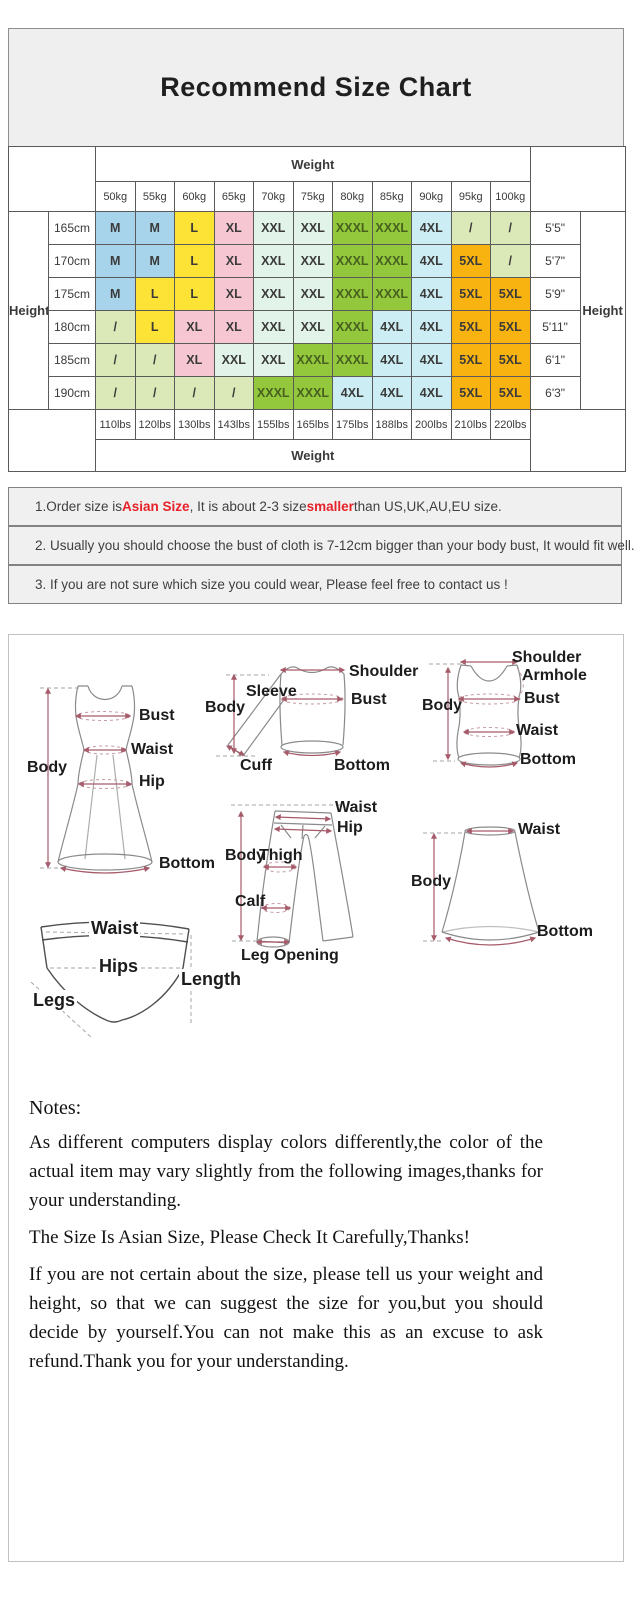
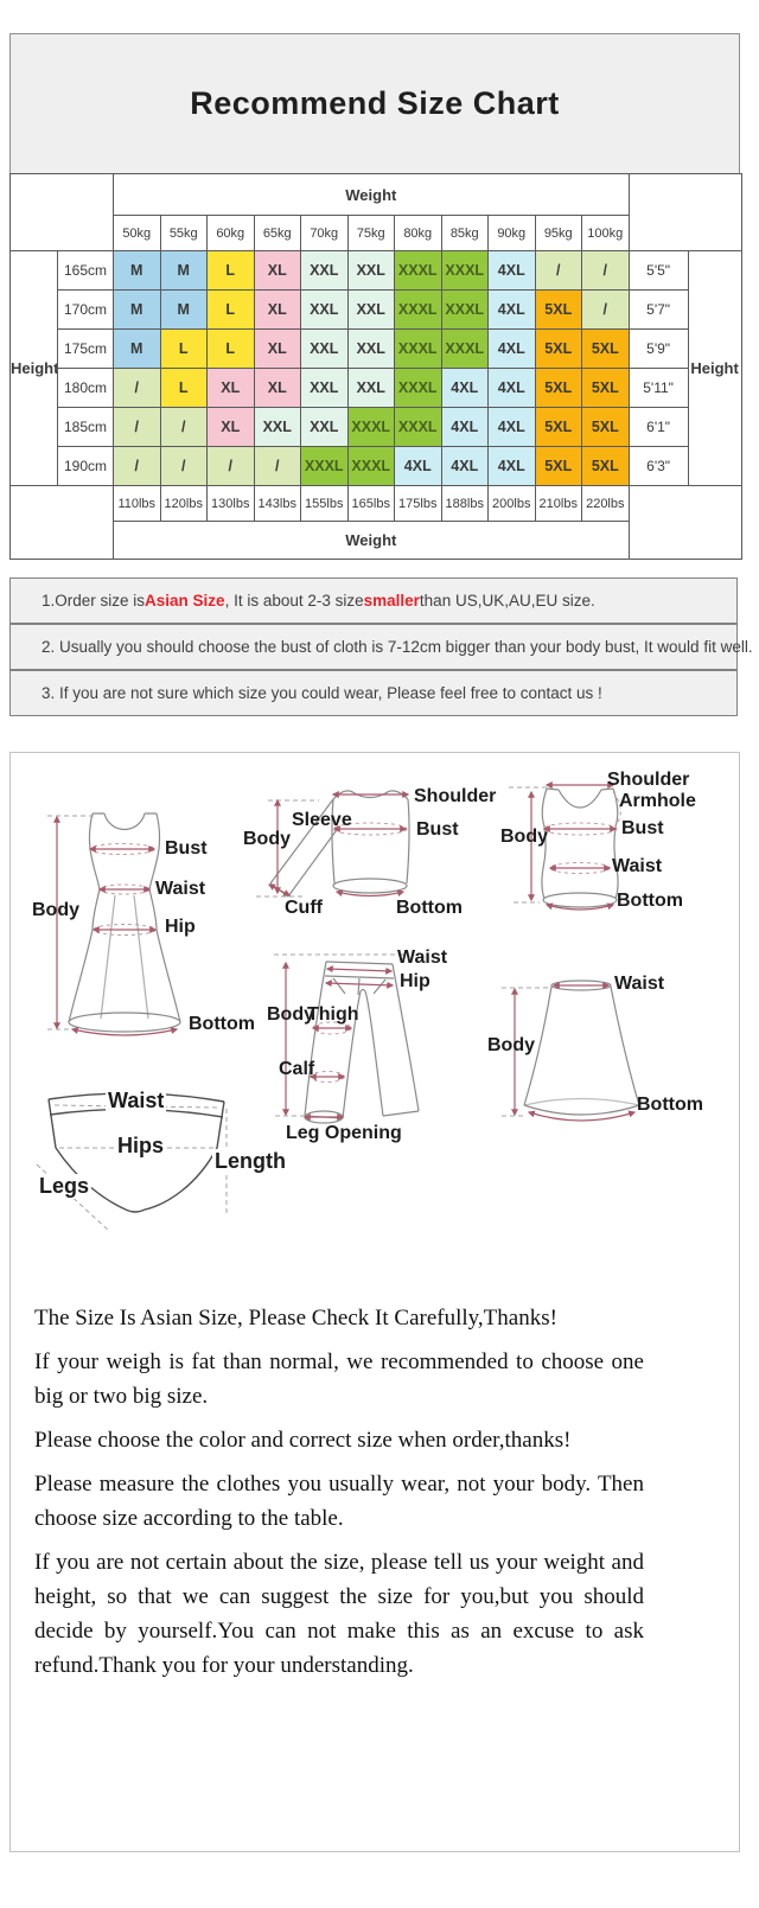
  Recommend Size Chart
  	Weight
  50kg	55kg	60kg	65kg	70kg	75kg	80kg	85kg	90kg	95kg	100kg
  Height	165cm	M	M	L	XL	XXL	XXL	XXXL	XXXL	4XL	/	/	5'5"	Height
  170cm	M	M	L	XL	XXL	XXL	XXXL	XXXL	4XL	5XL	/	5'7"
  175cm	M	L	L	XL	XXL	XXL	XXXL	XXXL	4XL	5XL	5XL	5'9"
  180cm	/	L	XL	XL	XXL	XXL	XXXL	4XL	4XL	5XL	5XL	5'11"
  185cm	/	/	XL	XXL	XXL	XXXL	XXXL	4XL	4XL	5XL	5XL	6'1"
  190cm	/	/	/	/	XXXL	XXXL	4XL	4XL	4XL	5XL	5XL	6'3"
  	110lbs	120lbs	130lbs	143lbs	155lbs	165lbs	175lbs	188lbs	200lbs	210lbs	220lbs
  Weight
  1.Order size is
  Asian Size
  , It is about 2-3 size
  smaller
  than US,UK,AU,EU size.
  2. Usually you should choose the bust of cloth is 7-12cm bigger than your body bust, It would fit well.
  3. If you are not sure which size you could wear, Please feel free to contact us !
  Body
  Bust
  Waist
  Hip
  Bottom
  Body
  Sleeve
  Cuff
  Shoulder
  Bust
  Bottom
  Body
  Shoulder
  Armhole
  Bust
  Waist
  Bottom
  Body
  Waist
  Hip
  Thigh
  Calf
  Leg Opening
  Waist
  Body
  Bottom
  Waist
  Hips
  Legs
  Length
- Notes:
- As different computers display colors differently,the color of the actual item may vary slightly from the following images,thanks for your understanding.
  The Size Is Asian Size, Please Check It Carefully,Thanks!
+ If your weigh is fat than normal, we recommended to choose one big or two big size.
+ Please choose the color and correct size when order,thanks!
+ Please measure the clothes you usually wear, not your body. Then choose size according to the table.
  If you are not certain about the size, please tell us your weight and height, so that we can suggest the size for you,but you should decide by yourself.You can not make this as an excuse to ask refund.Thank you for your understanding.
